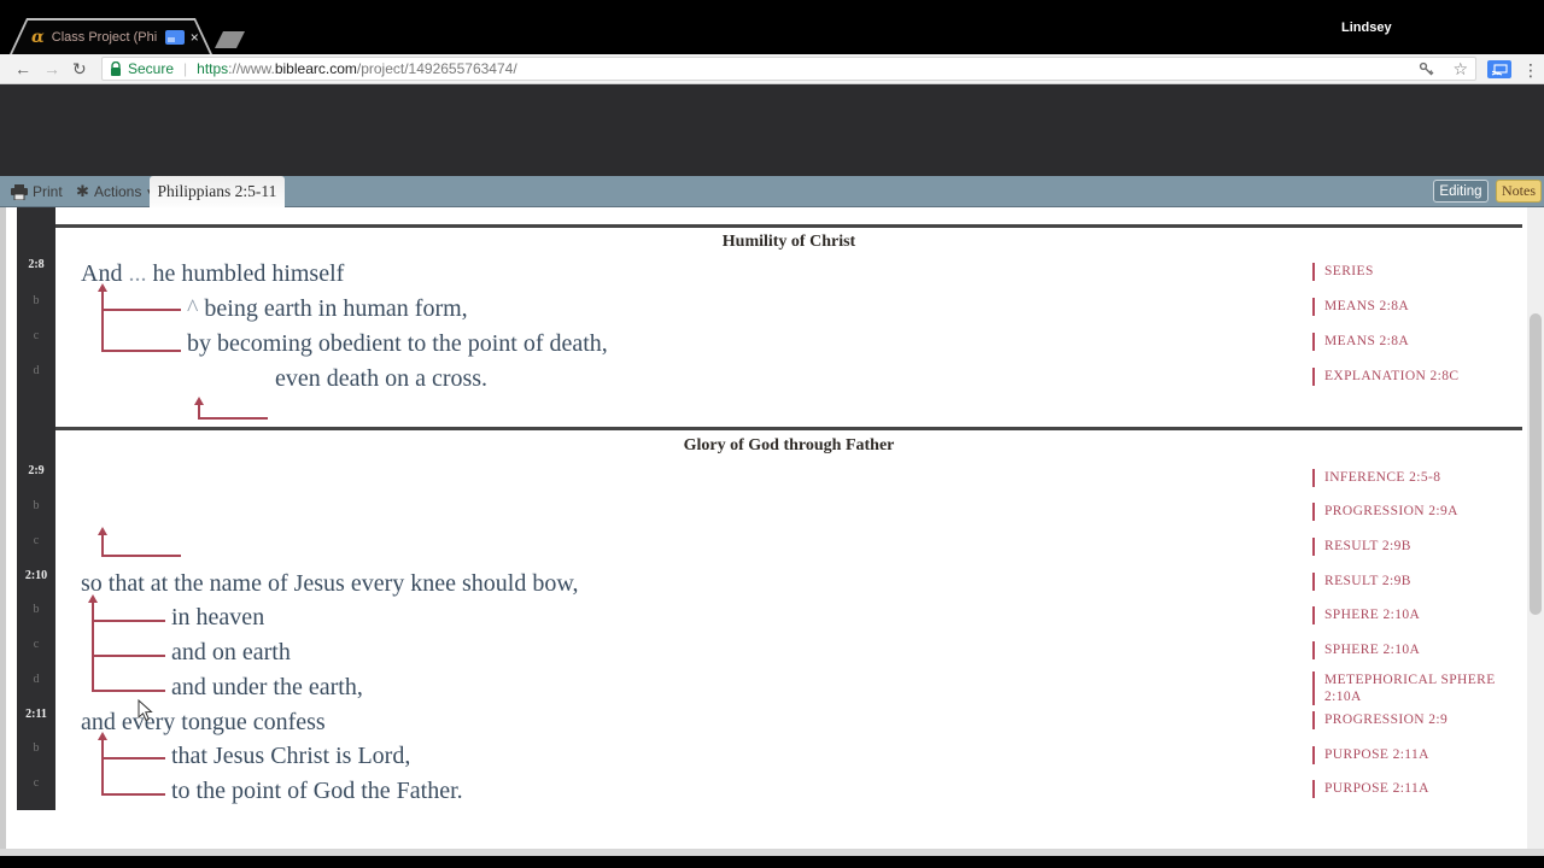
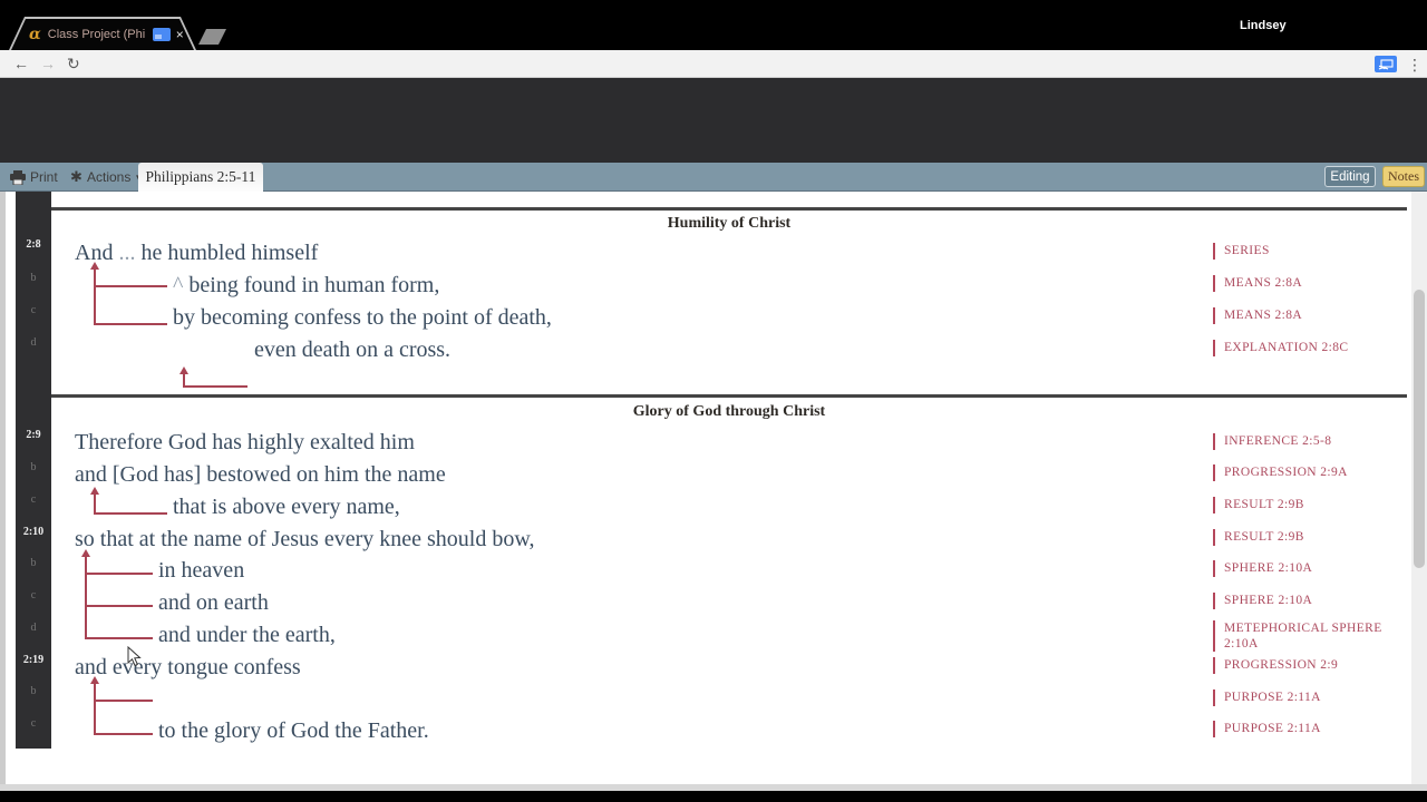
  Lindsey
  α
  Class Project (Phi
  ×
  ←
  →
  ↻
- Secure
- |
- https
- ://www.
- biblearc.com
- /project/1492655763474/
- ☆
  ⋮
  Print
  ✱
  Actions
  Philippians 2:5-11
  Editing
  Notes
  2:8
  b
  c
  d
  2:9
  b
  c
  2:10
  b
  c
  d
- 2:11
+ 2:19
  b
  c
  Humility of Christ
- Glory of God through Father
+ Glory of God through Christ
  And ... he humbled himself
- ^ being earth in human form,
+ ^ being found in human form,
- by becoming obedient to the point of death,
+ by becoming confess to the point of death,
  even death on a cross.
+ Therefore God has highly exalted him
+ and [God has] bestowed on him the name
+ that is above every name,
  so that at the name of Jesus every knee should bow,
  in heaven
  and on earth
  and under the earth,
  and every tongue confess
- that Jesus Christ is Lord,
- to the point of God the Father.
+ to the glory of God the Father.
  SERIES
  MEANS 2:8A
  MEANS 2:8A
  EXPLANATION 2:8C
  INFERENCE 2:5-8
  PROGRESSION 2:9A
  RESULT 2:9B
  RESULT 2:9B
  SPHERE 2:10A
  SPHERE 2:10A
  METEPHORICAL SPHERE 2:10A
  PROGRESSION 2:9
  PURPOSE 2:11A
  PURPOSE 2:11A
